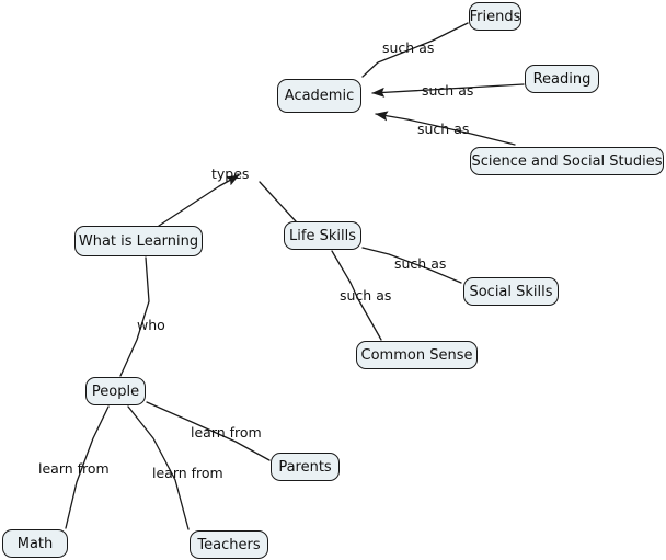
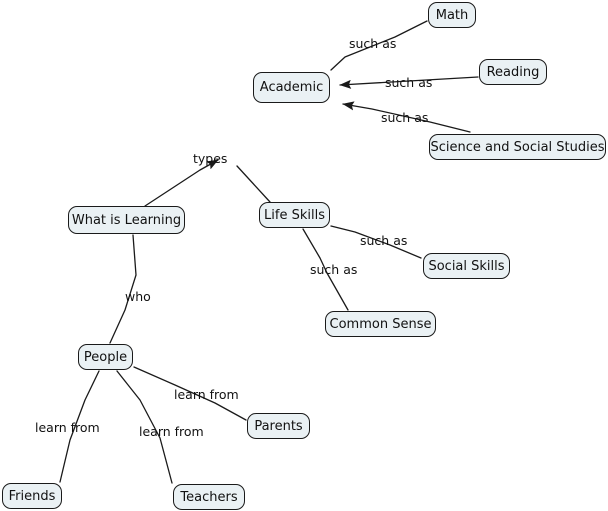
  What is Learning
  Academic
- Friends
+ Math
  Reading
  Science and Social Studies
  Life Skills
  Social Skills
  Common Sense
  People
  Parents
- Math
+ Friends
  Teachers
  types
  such as
  such as
  such as
  such as
  such as
  who
  learn from
  learn from
  learn from
